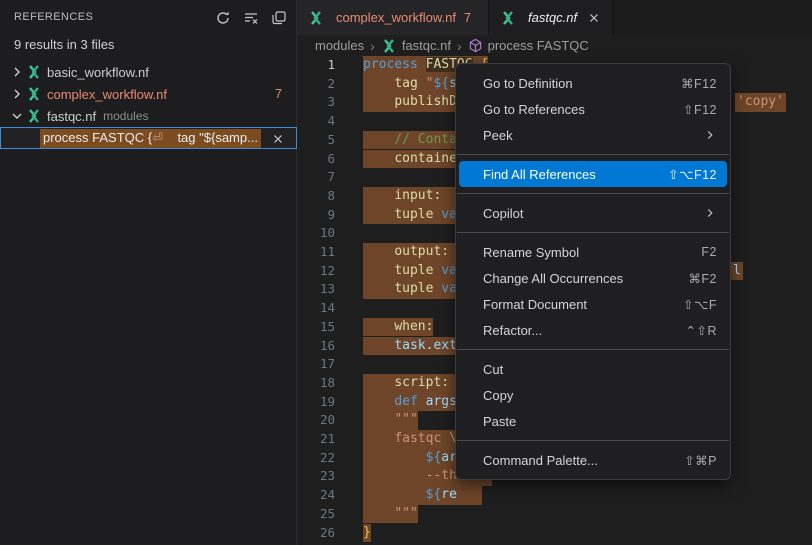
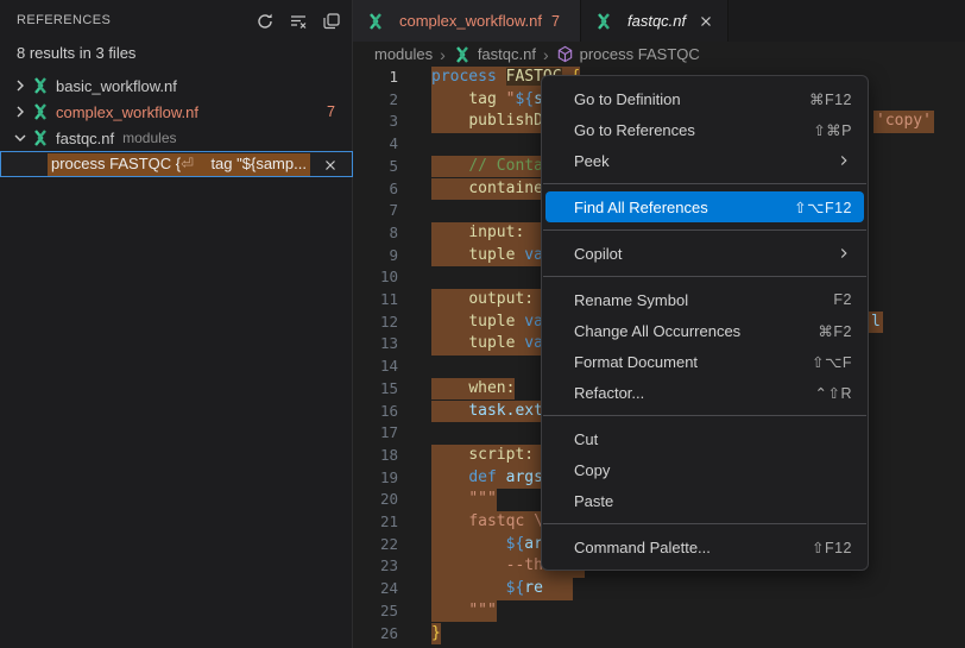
  REFERENCES
- 9 results in 3 files
+ 8 results in 3 files
  basic_workflow.nf
  complex_workflow.nf
  7
  fastqc.nf
  modules
  process FASTQC {⏎ tag "${samp...
  complex_workflow.nf
  7
  fastqc.nf
  modules
  ›
  fastqc.nf
  ›
  process FASTQC
  1
  process FAST
  2
  tag "${s
  3
  publishD
  'copy'
  4
  5
  // Conta
  6
  containe
  7
  8
  input:
  9
  tuple va
  10
  11
  output:
  12
  tuple va
  l
  13
  tuple va
  14
  15
  when:
  16
  task.ext
  17
  18
  script:
  19
  def args
  20
  """
  21
  fastqc \
  22
  ${ar
  23
  --th
  24
  ${re
  25
  """
  26
  }
  Go to Definition
  ⌘F12
  Go to References
- ⇧F12
+ ⇧⌘P
  Peek
  Find All References
  ⇧⌥F12
  Copilot
  Rename Symbol
  F2
  Change All Occurrences
  ⌘F2
  Format Document
  ⇧⌥F
  Refactor...
  ⌃⇧R
  Cut
  Copy
  Paste
  Command Palette...
- ⇧⌘P
+ ⇧F12
